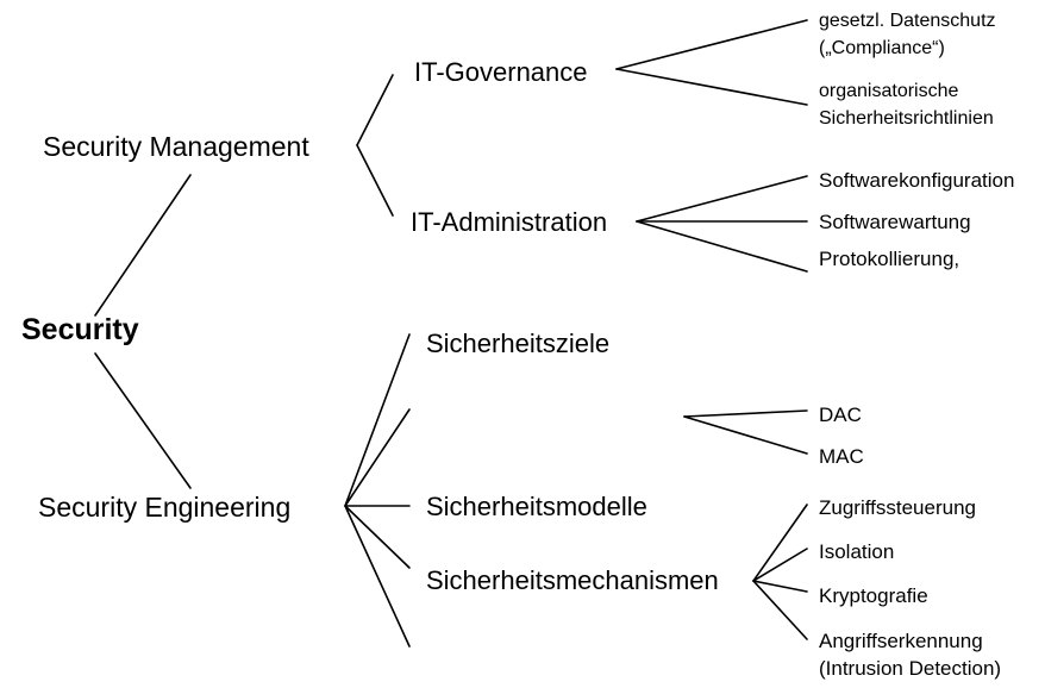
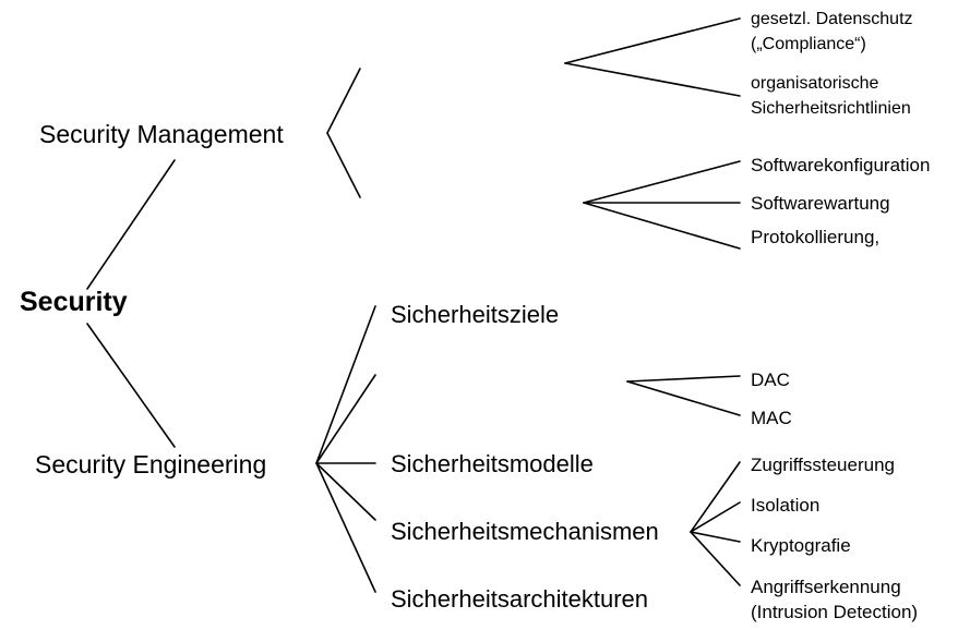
  Security
  Security Management
  Security Engineering
- IT-Governance
- IT-Administration
  gesetzl. Datenschutz
  („Compliance“)
  organisatorische
  Sicherheitsrichtlinien
  Softwarekonfiguration
  Softwarewartung
  Protokollierung,
  Sicherheitsziele
  Sicherheitsmodelle
  Sicherheitsmechanismen
+ Sicherheitsarchitekturen
  DAC
  MAC
  Zugriffssteuerung
  Isolation
  Kryptografie
  Angriffserkennung
  (Intrusion Detection)
